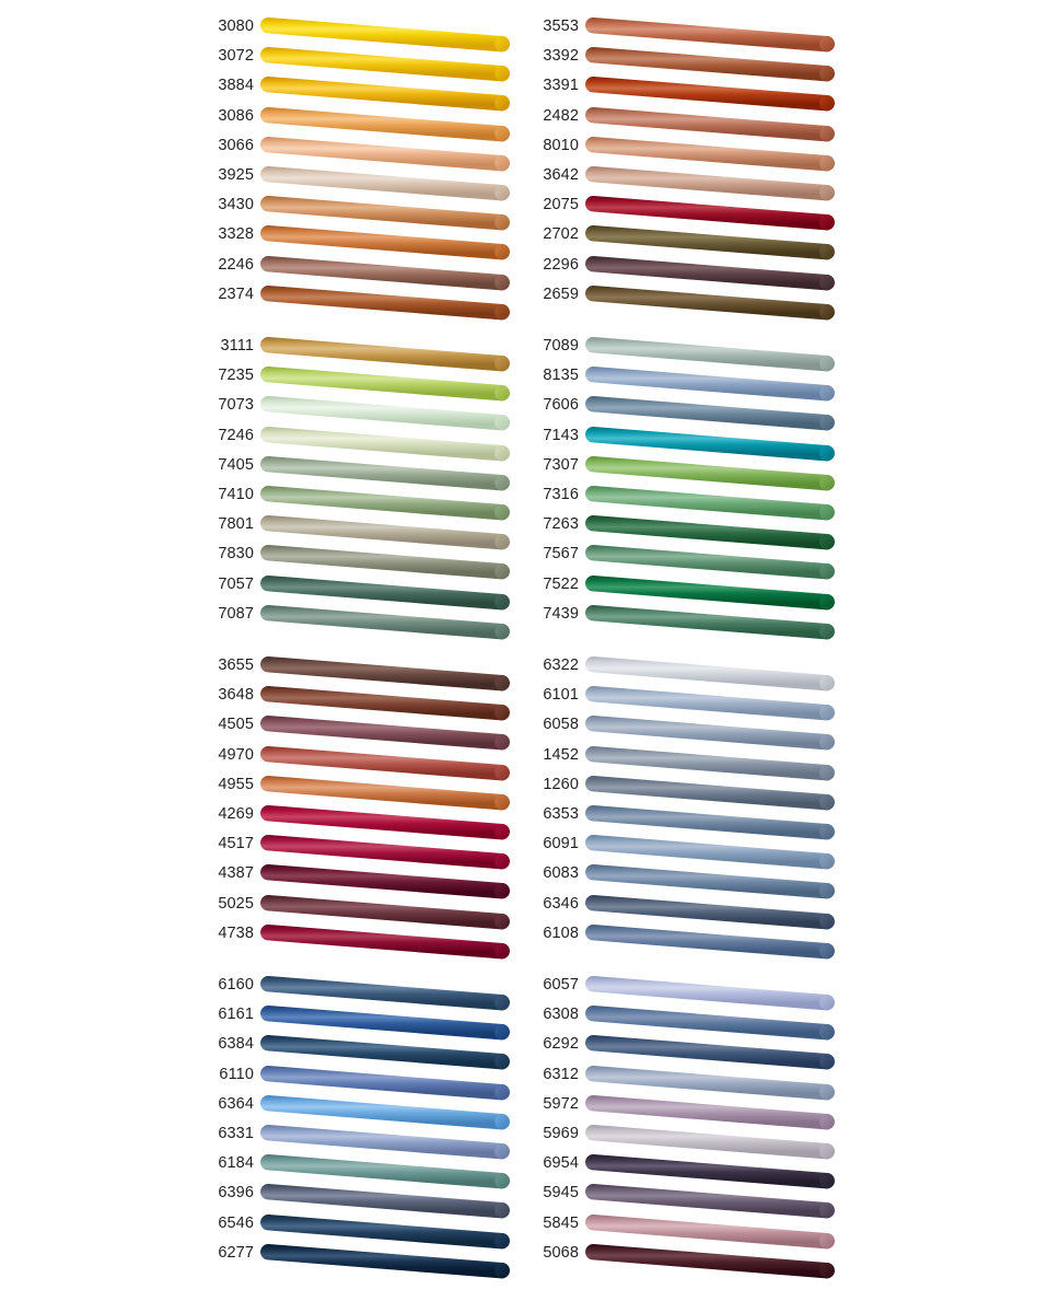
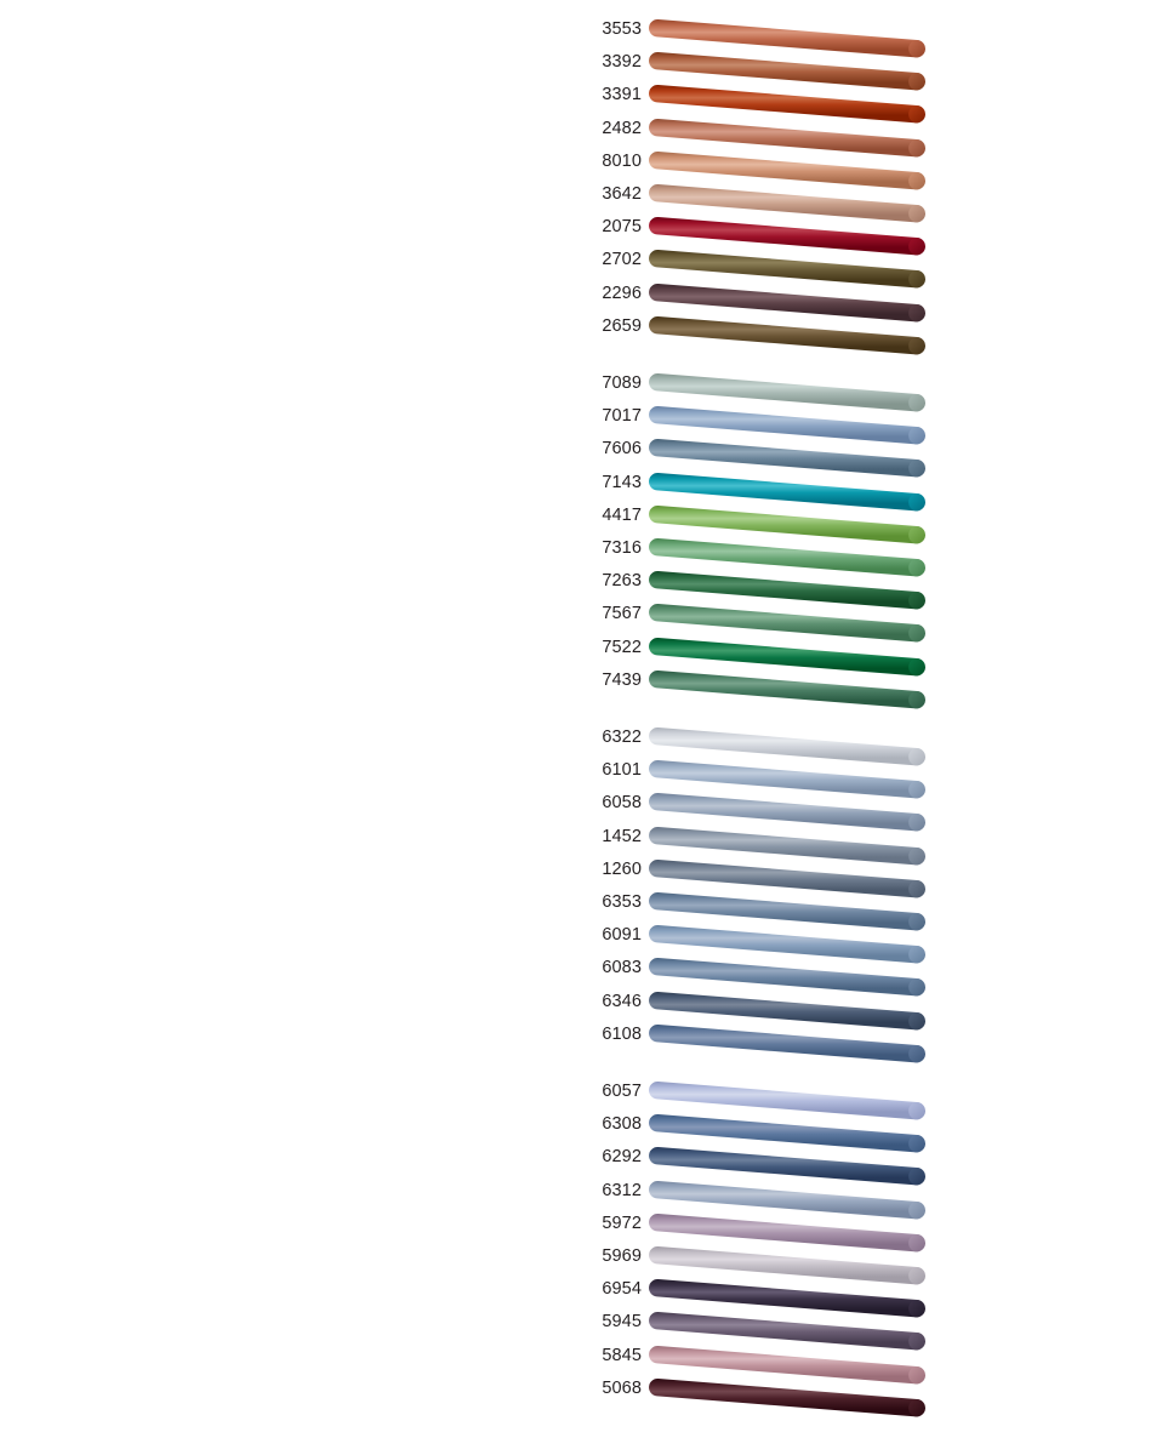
- 3080
- 3072
- 3884
- 3086
- 3066
- 3925
- 3430
- 3328
- 2246
- 2374
- 3111
- 7235
- 7073
- 7246
- 7405
- 7410
- 7801
- 7830
- 7057
- 7087
- 3655
- 3648
- 4505
- 4970
- 4955
- 4269
- 4517
- 4387
- 5025
- 4738
- 6160
- 6161
- 6384
- 6110
- 6364
- 6331
- 6184
- 6396
- 6546
- 6277
  3553
  3392
  3391
  2482
  8010
  3642
  2075
  2702
  2296
  2659
  7089
- 8135
+ 7017
  7606
  7143
- 7307
+ 4417
  7316
  7263
  7567
  7522
  7439
  6322
  6101
  6058
  1452
  1260
  6353
  6091
  6083
  6346
  6108
  6057
  6308
  6292
  6312
  5972
  5969
  6954
  5945
  5845
  5068
